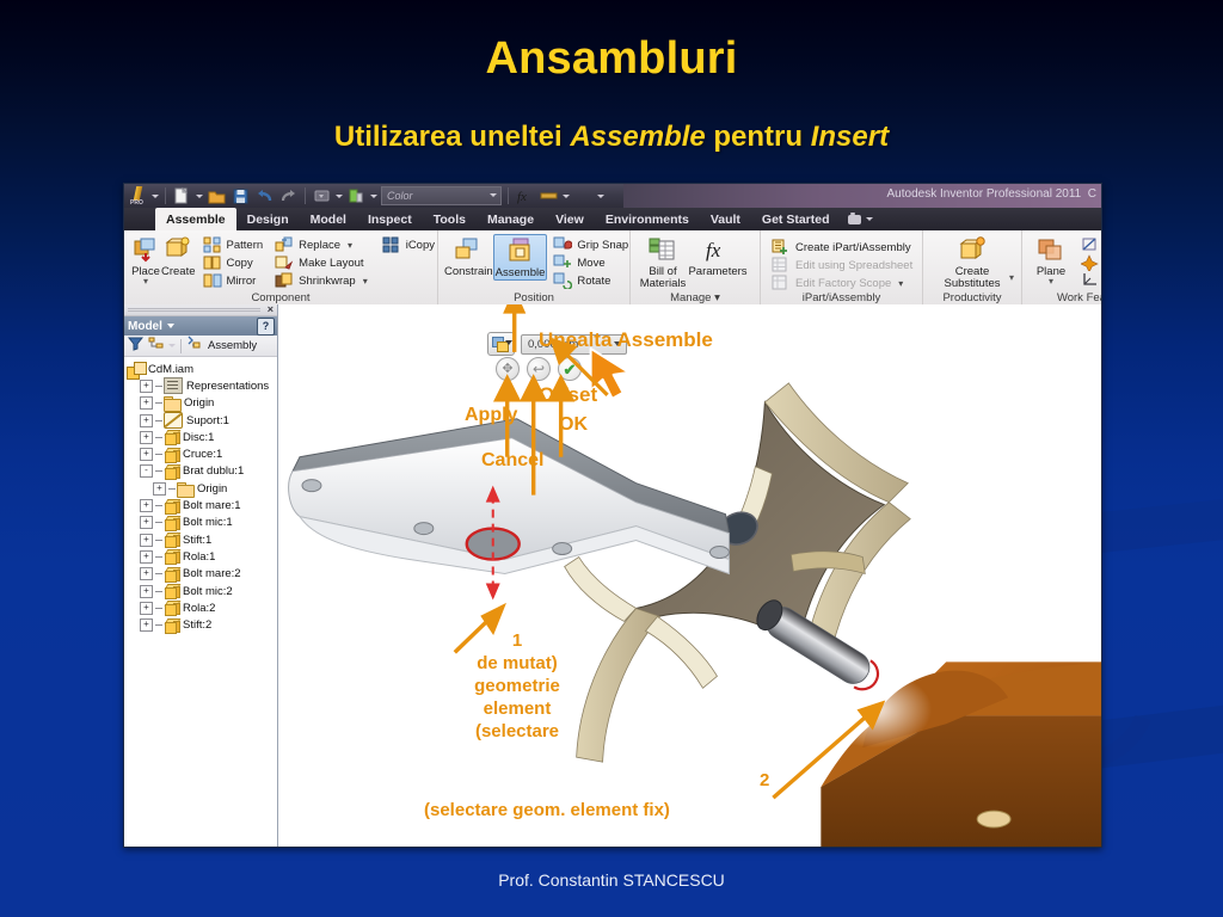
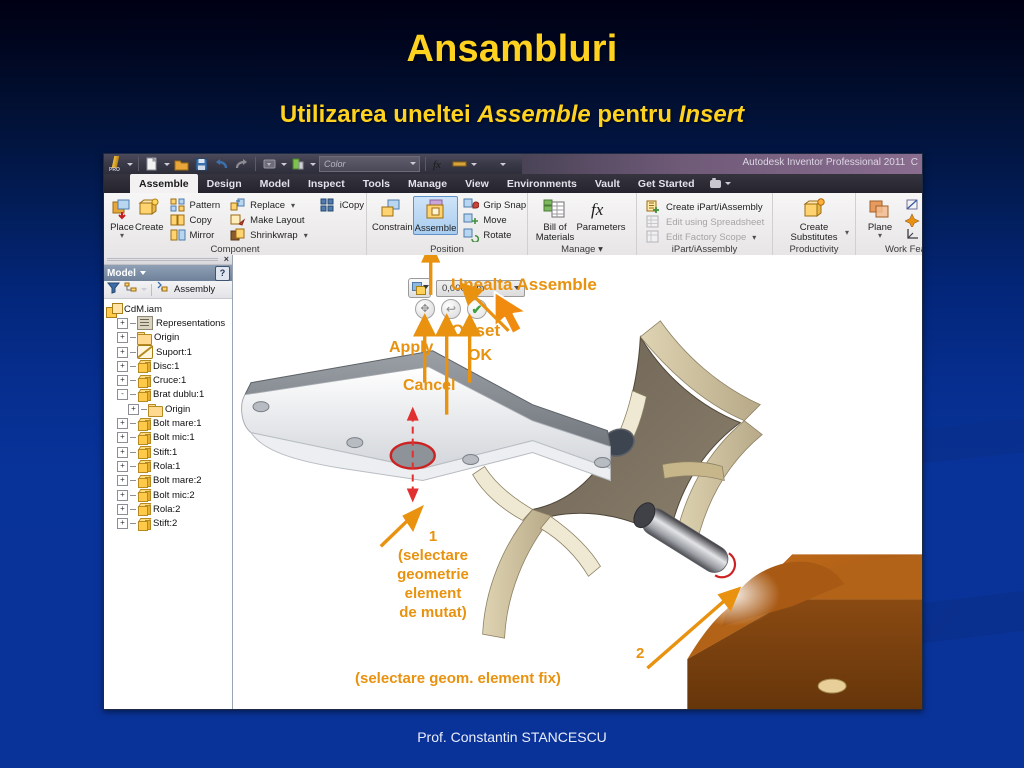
  Ansambluri
  Utilizarea uneltei Assemble pentru Insert
  Autodesk Inventor Professional 2011 C
  Color
  fx
  Assemble
  Design
  Model
  Inspect
  Tools
  Manage
  View
  Environments
  Vault
  Get Started
  Place
  ▾
  Create
  Pattern
  Copy
  Mirror
  Replace
  ▾
  Make Layout
  Shrinkwrap
  ▾
  iCopy
  Component
  Constrain
  Assemble
  Grip Snap
  Move
  Rotate
  Position
  Bill of Materials
  fx
  Parameters
  Manage ▾
  Create iPart/iAssembly
  Edit using Spreadsheet
  Edit Factory Scope
  ▾
  iPart/iAssembly
  Create Substitutes
  ▾
  Productivity
  Plane
  ▾
  ×
  Model
  ?
  Assembly
  CdM.iam
  +
  Representations
  +
  Origin
  +
  Suport:1
  +
  Disc:1
  +
  Cruce:1
  -
  Brat dublu:1
  +
  Origin
  +
  Bolt mare:1
  +
  Bolt mic:1
  +
  Stift:1
  +
  Rola:1
  +
  Bolt mare:2
  +
  Bolt mic:2
  +
  Rola:2
  +
  Stift:2
  0,00m
  ✥
  ↩
  ✔
  Unealta Assemble
  Offset
  Apply
  OK
  Cancel
  1
- de mutat)
+ (selectare
  geometrie
  element
- (selectare
+ de mutat)
  2
  (selectare geom. element fix)
  Prof. Constantin STANCESCU
